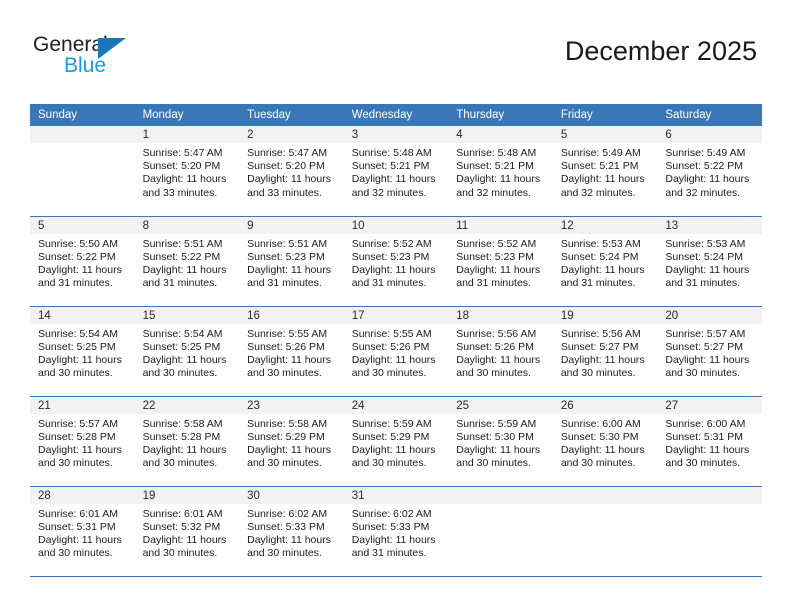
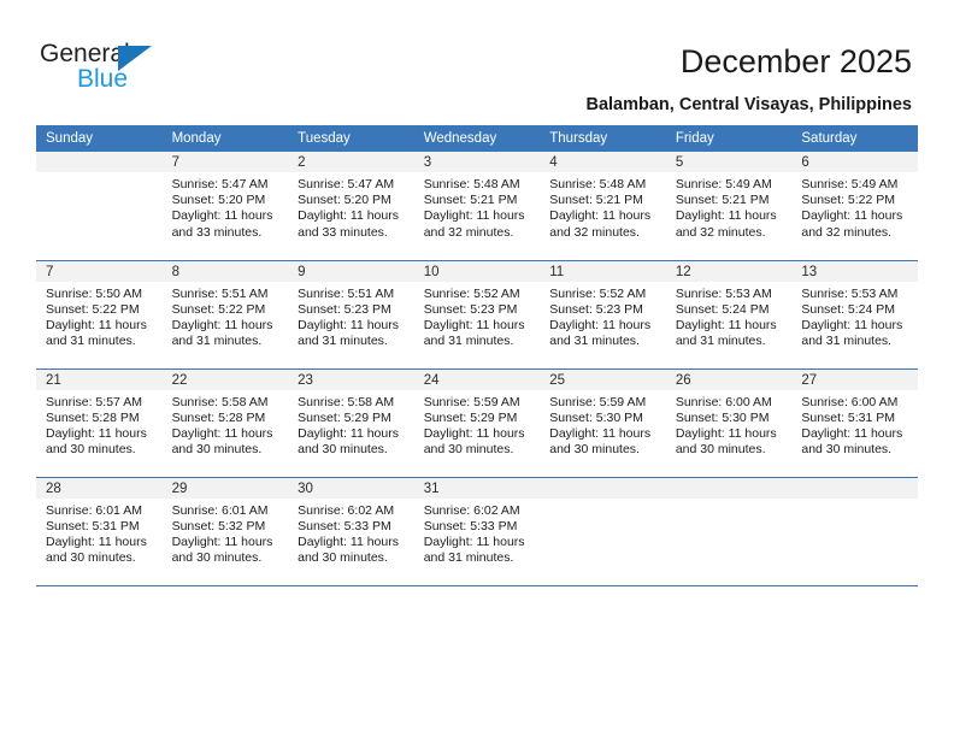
  General
  Blue
  December 2025
+ Balamban, Central Visayas, Philippines
  Sunday	Monday	Tuesday	Wednesday	Thursday	Friday	Saturday
- 	1Sunrise: 5:47 AMSunset: 5:20 PMDaylight: 11 hoursand 33 minutes.	2Sunrise: 5:47 AMSunset: 5:20 PMDaylight: 11 hoursand 33 minutes.	3Sunrise: 5:48 AMSunset: 5:21 PMDaylight: 11 hoursand 32 minutes.	4Sunrise: 5:48 AMSunset: 5:21 PMDaylight: 11 hoursand 32 minutes.	5Sunrise: 5:49 AMSunset: 5:21 PMDaylight: 11 hoursand 32 minutes.	6Sunrise: 5:49 AMSunset: 5:22 PMDaylight: 11 hoursand 32 minutes.
+ 	7Sunrise: 5:47 AMSunset: 5:20 PMDaylight: 11 hoursand 33 minutes.	2Sunrise: 5:47 AMSunset: 5:20 PMDaylight: 11 hoursand 33 minutes.	3Sunrise: 5:48 AMSunset: 5:21 PMDaylight: 11 hoursand 32 minutes.	4Sunrise: 5:48 AMSunset: 5:21 PMDaylight: 11 hoursand 32 minutes.	5Sunrise: 5:49 AMSunset: 5:21 PMDaylight: 11 hoursand 32 minutes.	6Sunrise: 5:49 AMSunset: 5:22 PMDaylight: 11 hoursand 32 minutes.
- 5Sunrise: 5:50 AMSunset: 5:22 PMDaylight: 11 hoursand 31 minutes.	8Sunrise: 5:51 AMSunset: 5:22 PMDaylight: 11 hoursand 31 minutes.	9Sunrise: 5:51 AMSunset: 5:23 PMDaylight: 11 hoursand 31 minutes.	10Sunrise: 5:52 AMSunset: 5:23 PMDaylight: 11 hoursand 31 minutes.	11Sunrise: 5:52 AMSunset: 5:23 PMDaylight: 11 hoursand 31 minutes.	12Sunrise: 5:53 AMSunset: 5:24 PMDaylight: 11 hoursand 31 minutes.	13Sunrise: 5:53 AMSunset: 5:24 PMDaylight: 11 hoursand 31 minutes.
+ 7Sunrise: 5:50 AMSunset: 5:22 PMDaylight: 11 hoursand 31 minutes.	8Sunrise: 5:51 AMSunset: 5:22 PMDaylight: 11 hoursand 31 minutes.	9Sunrise: 5:51 AMSunset: 5:23 PMDaylight: 11 hoursand 31 minutes.	10Sunrise: 5:52 AMSunset: 5:23 PMDaylight: 11 hoursand 31 minutes.	11Sunrise: 5:52 AMSunset: 5:23 PMDaylight: 11 hoursand 31 minutes.	12Sunrise: 5:53 AMSunset: 5:24 PMDaylight: 11 hoursand 31 minutes.	13Sunrise: 5:53 AMSunset: 5:24 PMDaylight: 11 hoursand 31 minutes.
- 14Sunrise: 5:54 AMSunset: 5:25 PMDaylight: 11 hoursand 30 minutes.	15Sunrise: 5:54 AMSunset: 5:25 PMDaylight: 11 hoursand 30 minutes.	16Sunrise: 5:55 AMSunset: 5:26 PMDaylight: 11 hoursand 30 minutes.	17Sunrise: 5:55 AMSunset: 5:26 PMDaylight: 11 hoursand 30 minutes.	18Sunrise: 5:56 AMSunset: 5:26 PMDaylight: 11 hoursand 30 minutes.	19Sunrise: 5:56 AMSunset: 5:27 PMDaylight: 11 hoursand 30 minutes.	20Sunrise: 5:57 AMSunset: 5:27 PMDaylight: 11 hoursand 30 minutes.
  21Sunrise: 5:57 AMSunset: 5:28 PMDaylight: 11 hoursand 30 minutes.	22Sunrise: 5:58 AMSunset: 5:28 PMDaylight: 11 hoursand 30 minutes.	23Sunrise: 5:58 AMSunset: 5:29 PMDaylight: 11 hoursand 30 minutes.	24Sunrise: 5:59 AMSunset: 5:29 PMDaylight: 11 hoursand 30 minutes.	25Sunrise: 5:59 AMSunset: 5:30 PMDaylight: 11 hoursand 30 minutes.	26Sunrise: 6:00 AMSunset: 5:30 PMDaylight: 11 hoursand 30 minutes.	27Sunrise: 6:00 AMSunset: 5:31 PMDaylight: 11 hoursand 30 minutes.
- 28Sunrise: 6:01 AMSunset: 5:31 PMDaylight: 11 hoursand 30 minutes.	19Sunrise: 6:01 AMSunset: 5:32 PMDaylight: 11 hoursand 30 minutes.	30Sunrise: 6:02 AMSunset: 5:33 PMDaylight: 11 hoursand 30 minutes.	31Sunrise: 6:02 AMSunset: 5:33 PMDaylight: 11 hoursand 31 minutes.
+ 28Sunrise: 6:01 AMSunset: 5:31 PMDaylight: 11 hoursand 30 minutes.	29Sunrise: 6:01 AMSunset: 5:32 PMDaylight: 11 hoursand 30 minutes.	30Sunrise: 6:02 AMSunset: 5:33 PMDaylight: 11 hoursand 30 minutes.	31Sunrise: 6:02 AMSunset: 5:33 PMDaylight: 11 hoursand 31 minutes.
